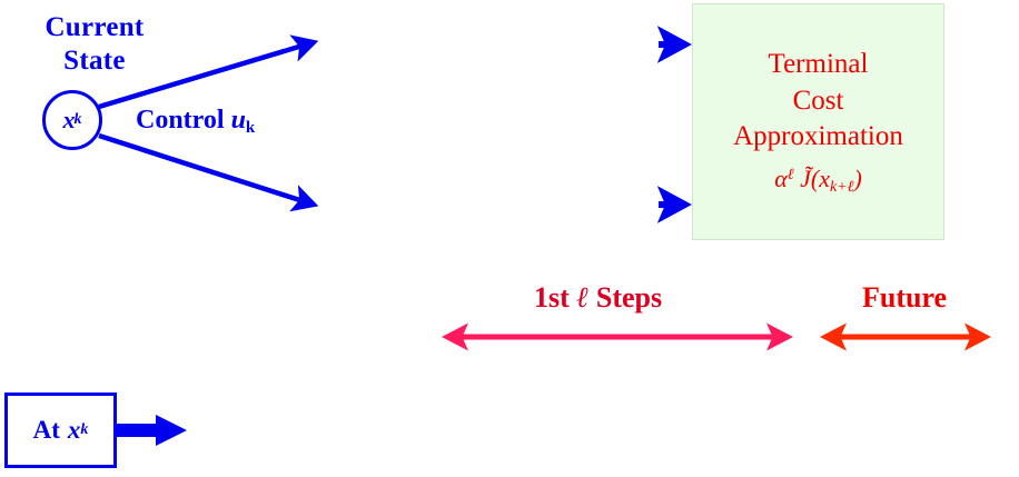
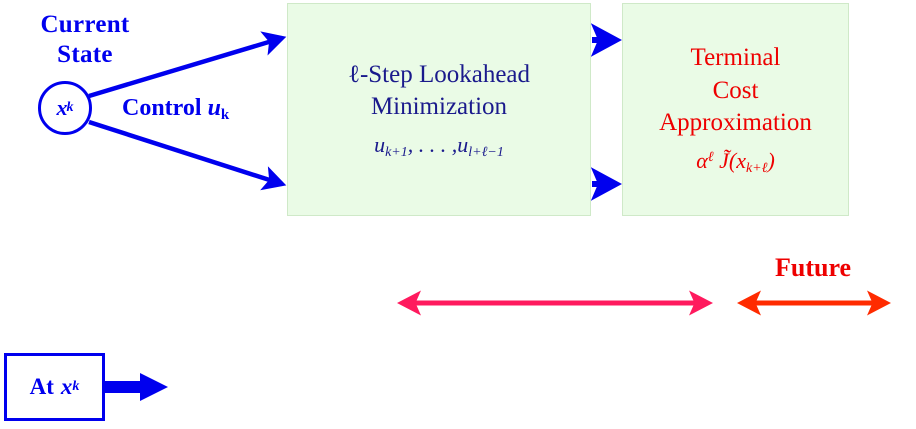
  Current
  State
  x
  k
  Control uk
+ ℓ-Step Lookahead
+ Minimization
+ uk+1, . . . ,ul+ℓ−1
  Terminal
  Cost
  Approximation
  αℓ J̃(xk+ℓ)
- 1st ℓ Steps
  Future
  At
  x
  k
